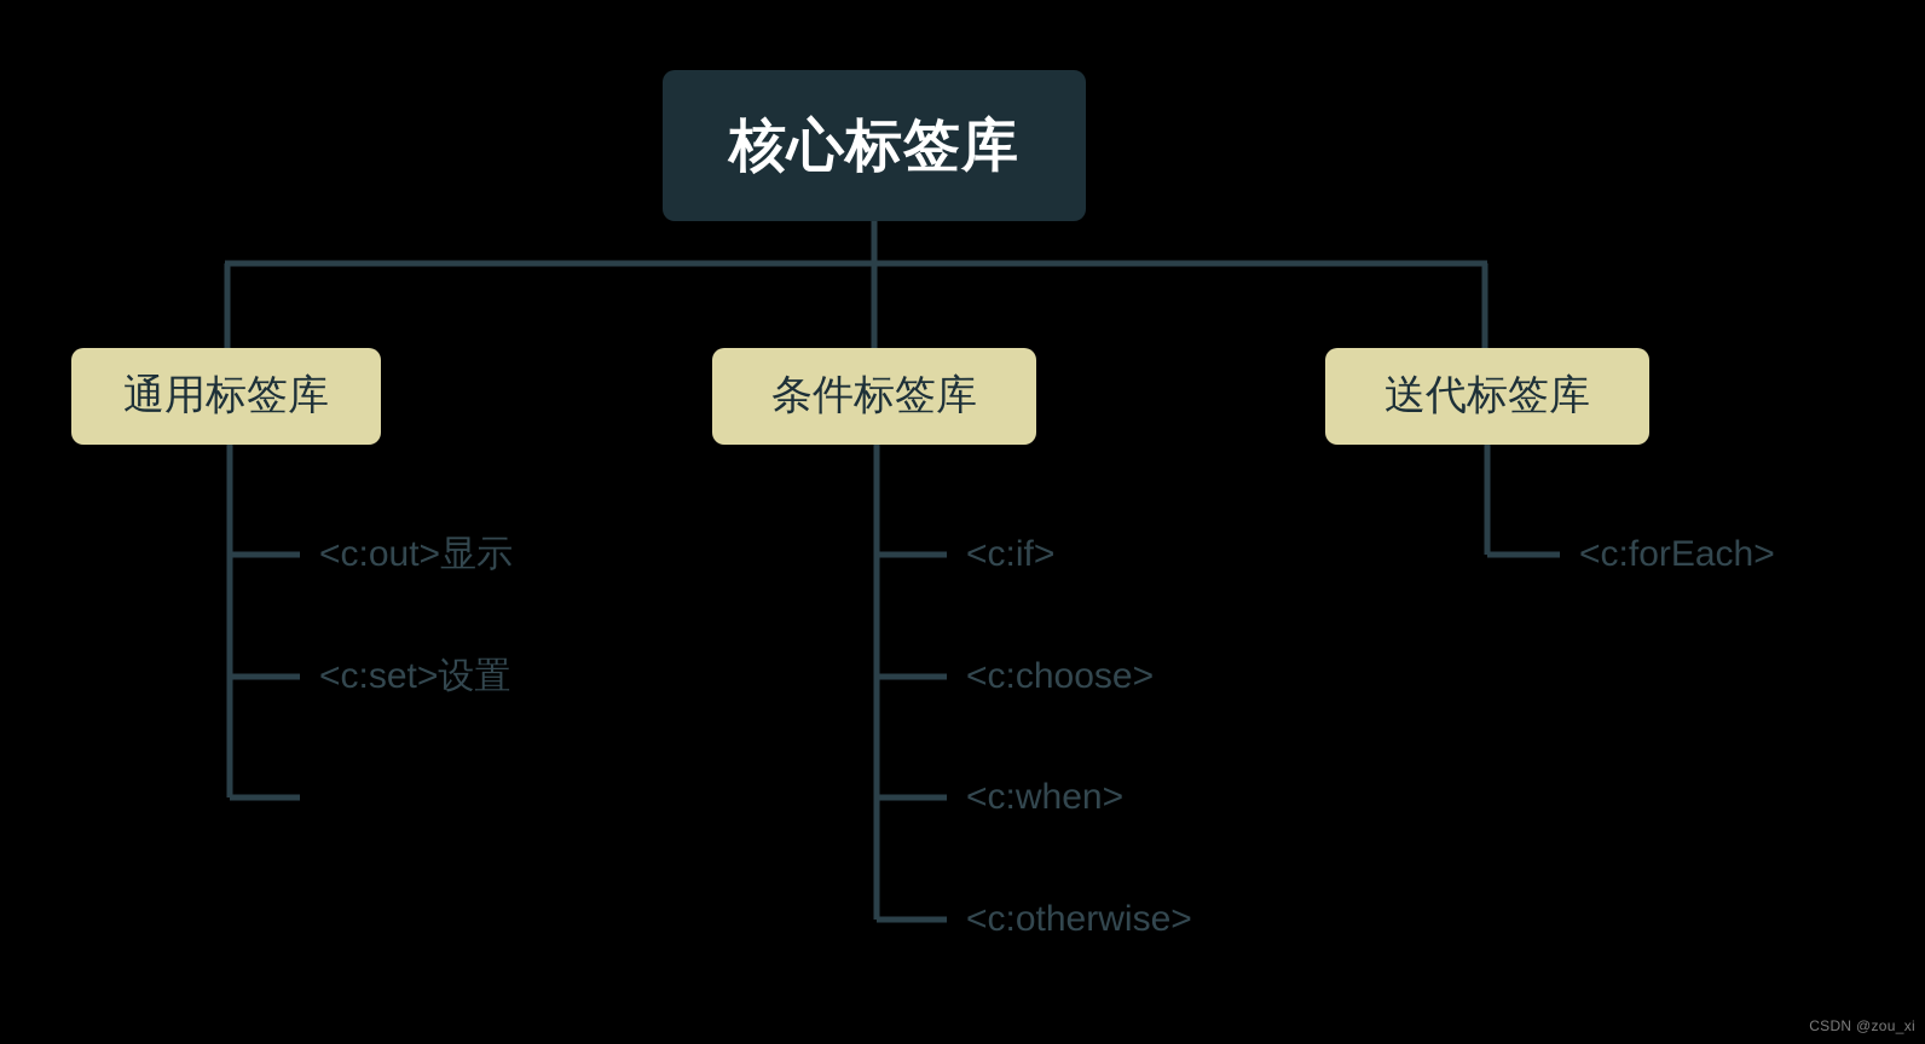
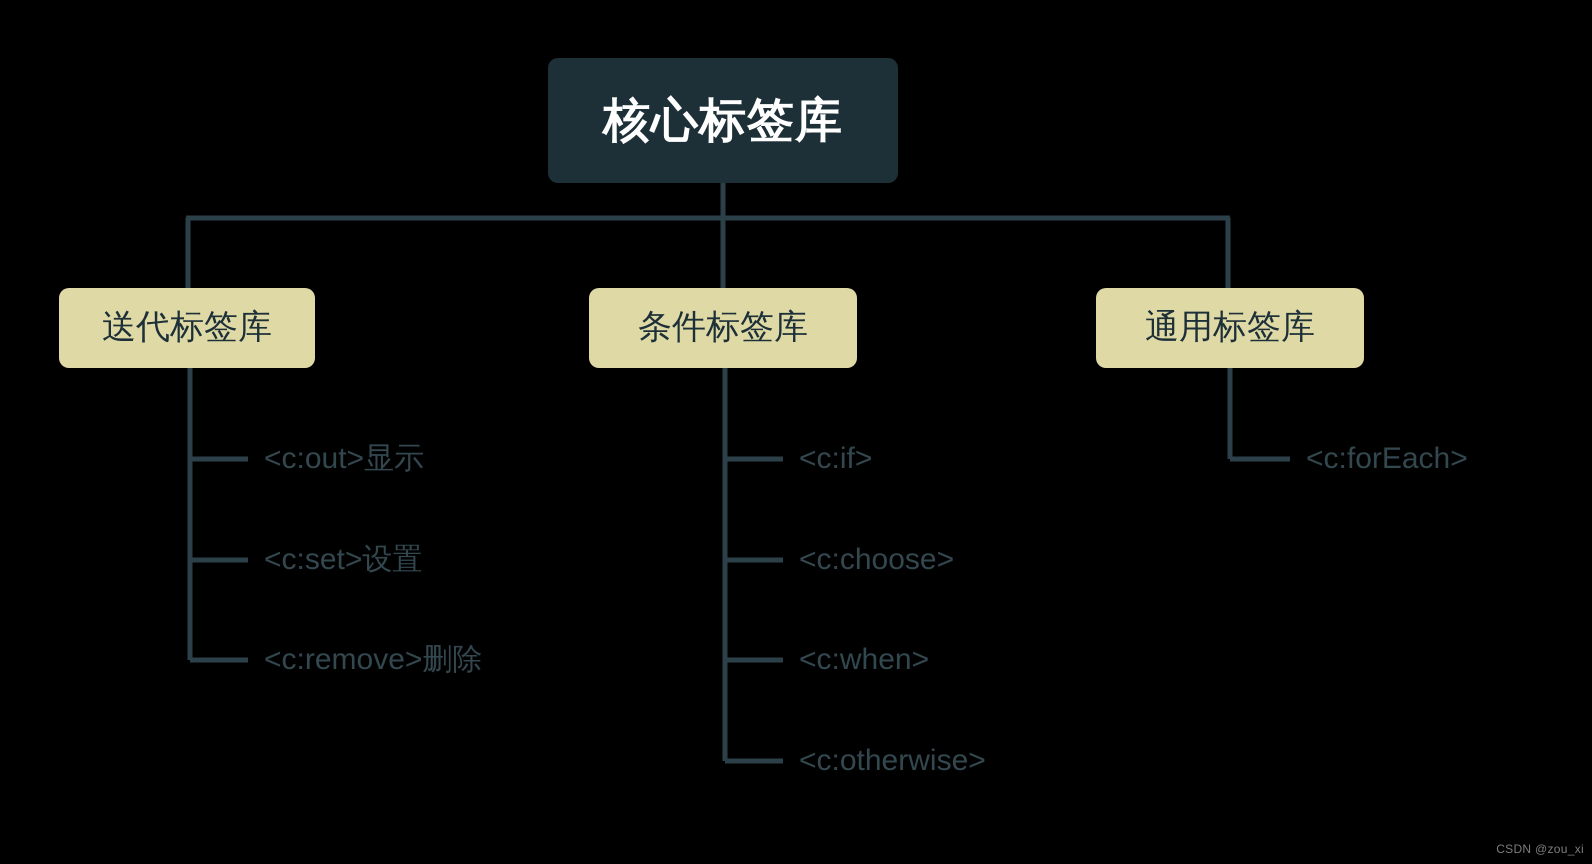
  核心标签库
- 通用标签库
+ 送代标签库
  条件标签库
- 送代标签库
+ 通用标签库
  <c:out>显示
  <c:set>设置
+ <c:remove>删除
  <c:if>
  <c:choose>
  <c:when>
  <c:otherwise>
  <c:forEach>
  CSDN @zou_xi
